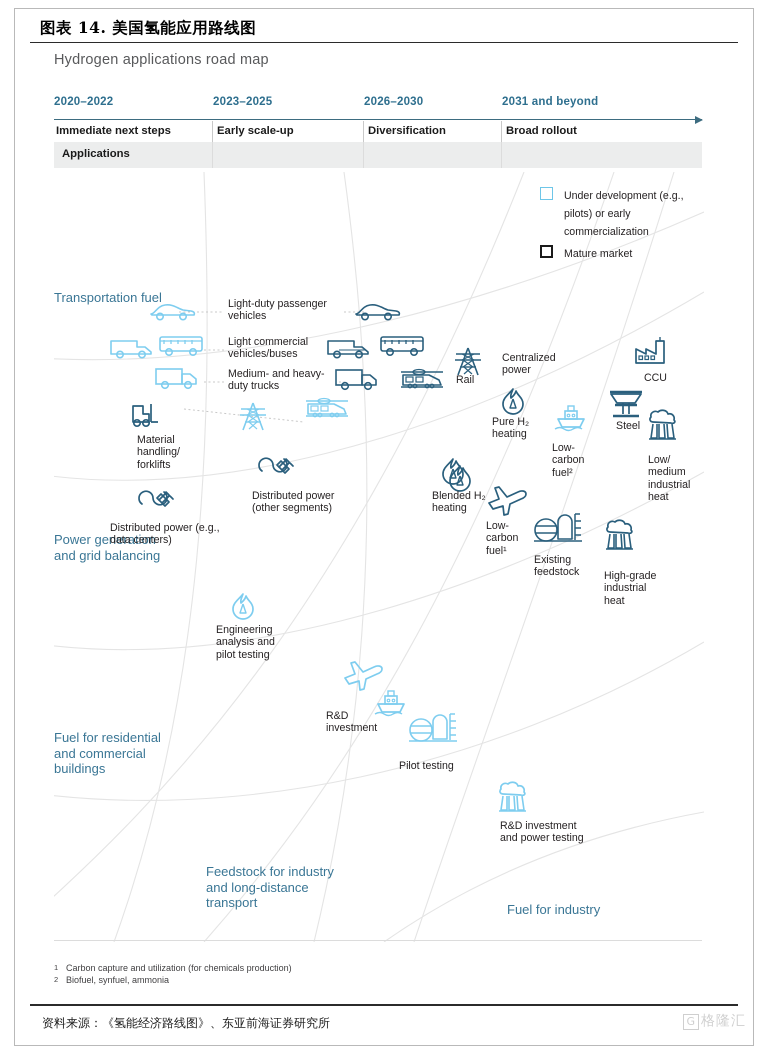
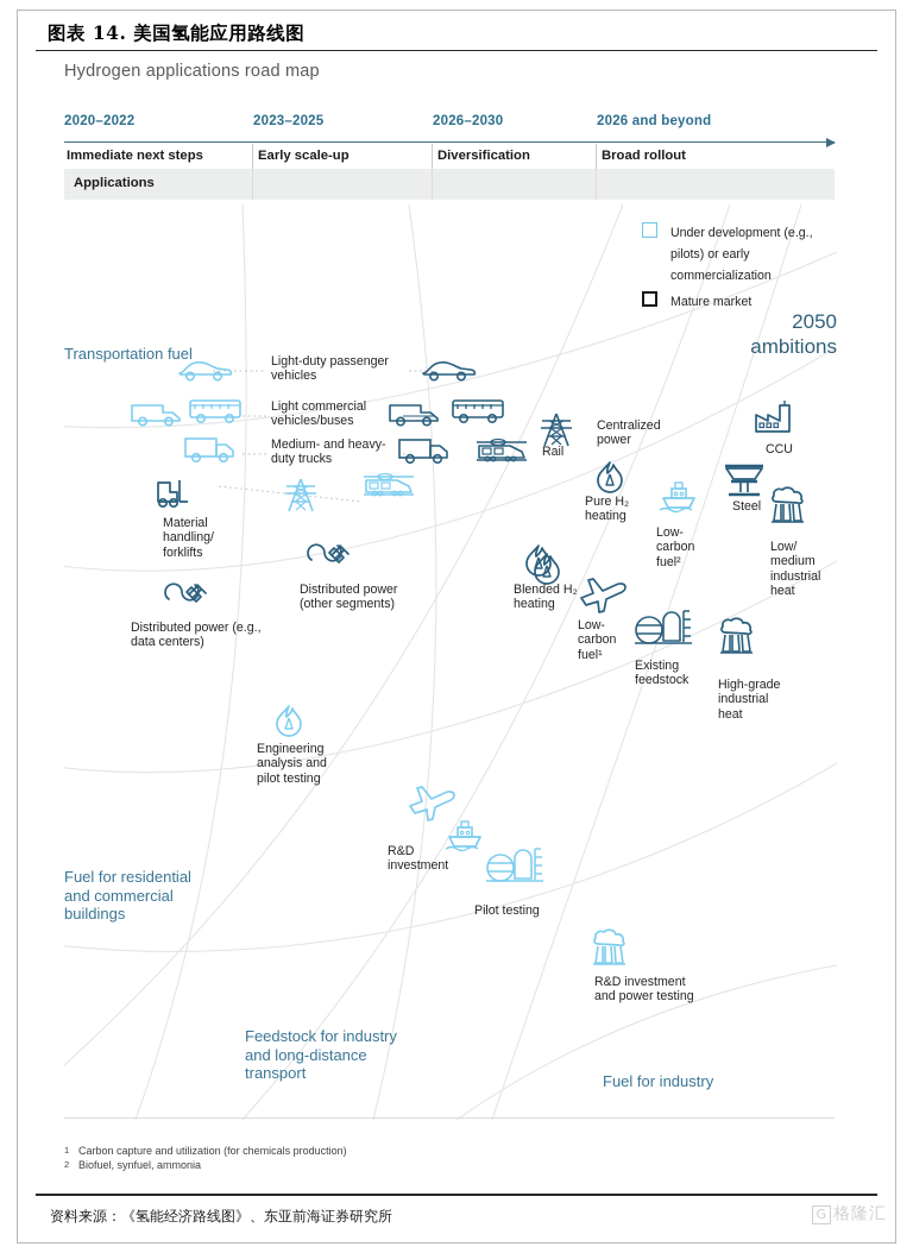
  图表 14. 美国氢能应用路线图
  Hydrogen applications road map
  2020–2022
  2023–2025
  2026–2030
- 2031 and beyond
+ 2026 and beyond
  Immediate next steps
  Early scale-up
  Diversification
  Broad rollout
  Applications
  Under development (e.g., pilots) or early commercialization
  Mature market
+ 2050
+ ambitions
  Transportation fuel
- Power generation and grid balancing
  Fuel for residential and commercial buildings
  Feedstock for industry and long-distance transport
  Fuel for industry
  Light-duty passenger vehicles
  Light commercial vehicles/buses
  Medium- and heavy-duty trucks
  Rail
  Material handling/ forklifts
  Distributed power (e.g., data centers)
  Distributed power (other segments)
  Centralized power
  Pure H₂ heating
  Blended H₂ heating
  CCU
  Steel
  Low-carbon fuel²
  Low/ medium industrial heat
  Low-carbon fuel¹
  Existing feedstock
  High-grade industrial heat
  Engineering analysis and pilot testing
  R&D investment
  Pilot testing
  R&D investment and power testing
  1 Carbon capture and utilization (for chemicals production)
  2 Biofuel, synfuel, ammonia
  资料来源：《氢能经济路线图》、东亚前海证券研究所
  G 格隆汇
